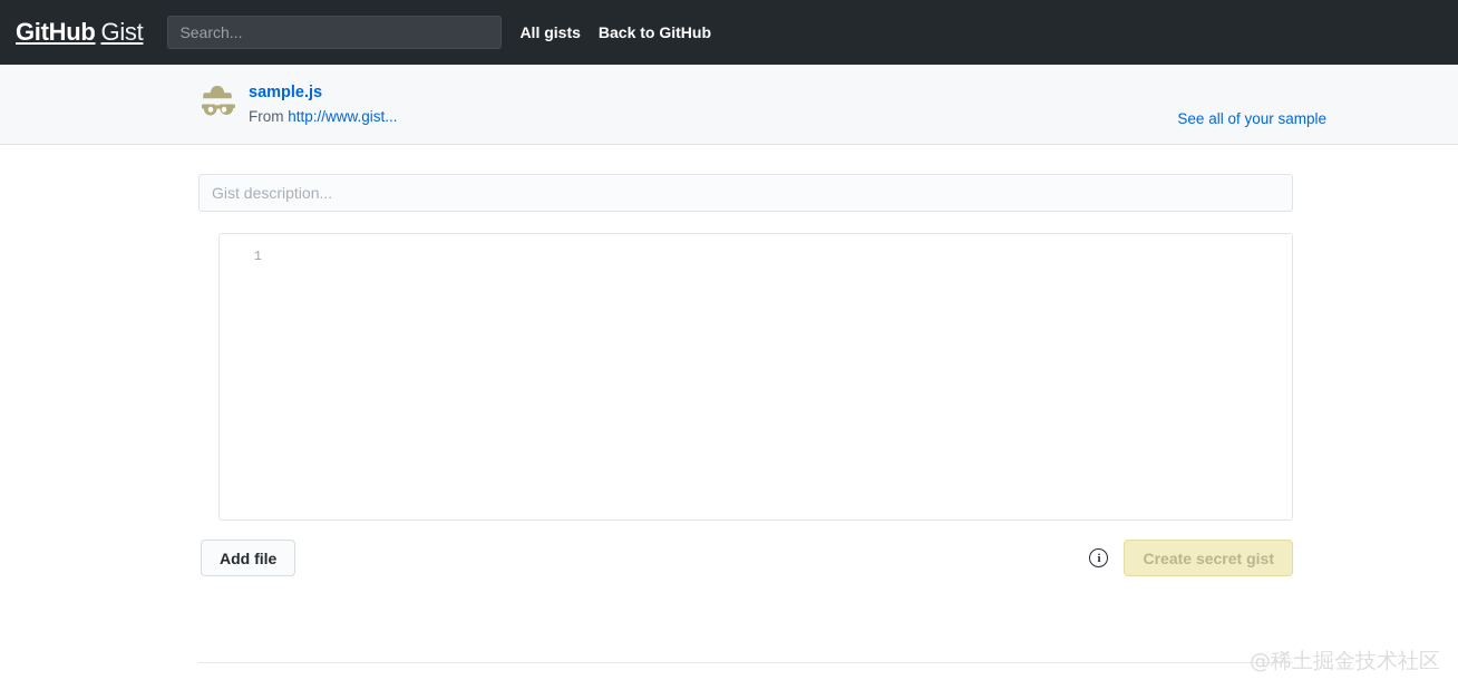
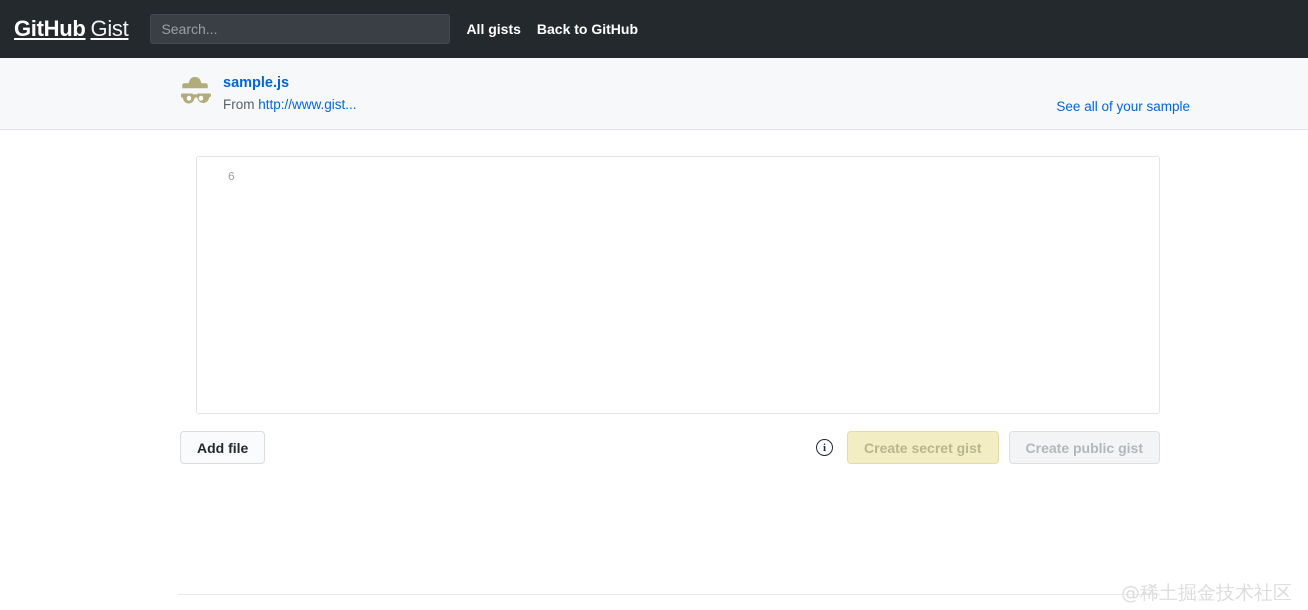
  GitHub
  Gist
  Search...
  All gists
  Back to GitHub
  sample.js
  From http://www.gist...
  See all of your sample
- Gist description...
- 1
+ 6
  Add file
  i
  Create secret gist
+ Create public gist
  @稀土掘金技术社区
